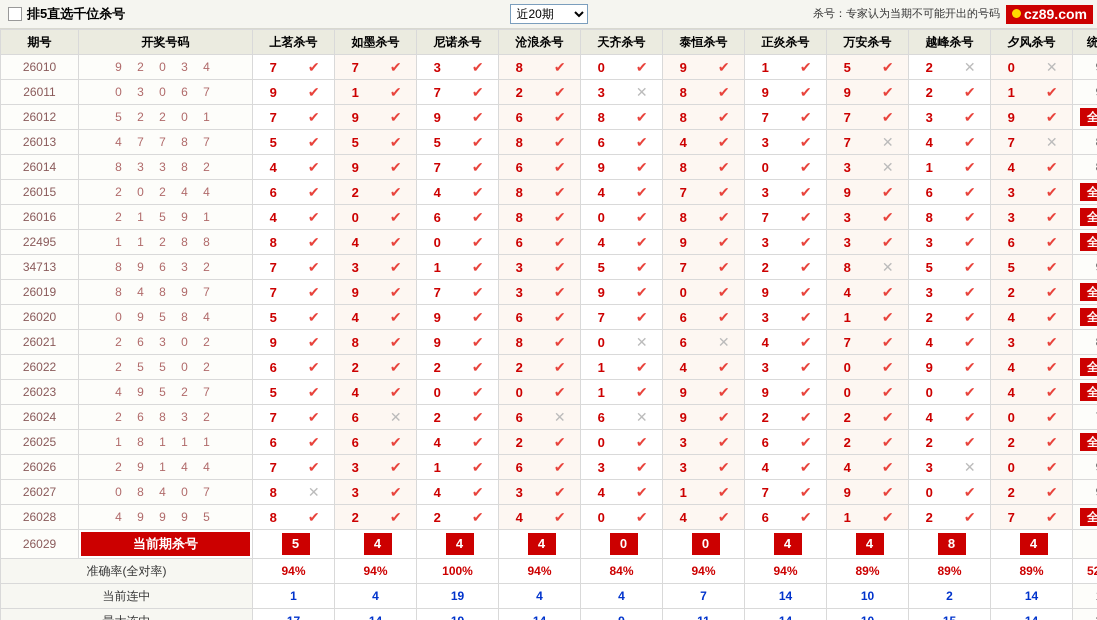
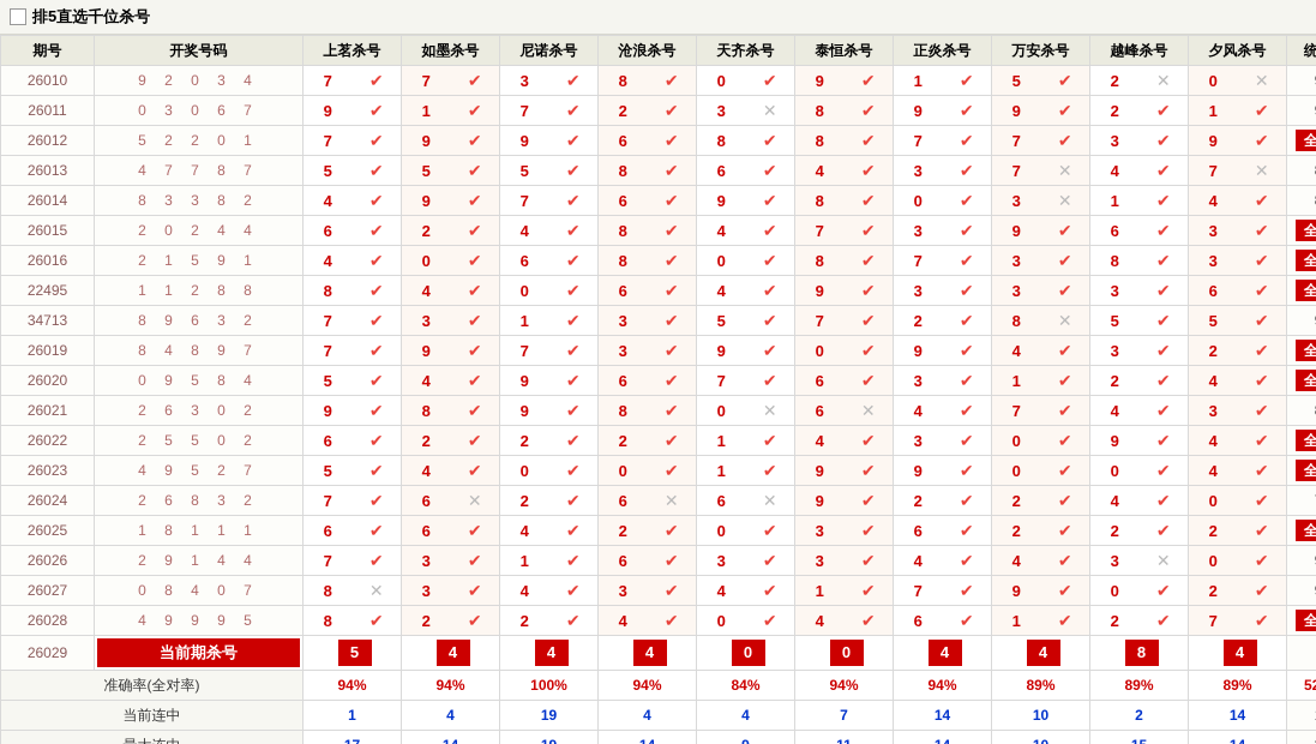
  排5直选千位杀号
- 近20期
- 杀号：专家认为当期不可能开出的号码
- cz89.com
  期号	开奖号码	上茗杀号	如墨杀号	尼诺杀号	沧浪杀号	天齐杀号	泰恒杀号	正炎杀号	万安杀号	越峰杀号	夕风杀号	统
  26010	9 2 0 3 4	7 ✔	7 ✔	3 ✔	8 ✔	0 ✔	9 ✔	1 ✔	5 ✔	2 ✕	0 ✕
  26011	0 3 0 6 7	9 ✔	1 ✔	7 ✔	2 ✔	3 ✕	8 ✔	9 ✔	9 ✔	2 ✔	1 ✔
  26012	5 2 2 0 1	7 ✔	9 ✔	9 ✔	6 ✔	8 ✔	8 ✔	7 ✔	7 ✔	3 ✔	9 ✔	全
  26013	4 7 7 8 7	5 ✔	5 ✔	5 ✔	8 ✔	6 ✔	4 ✔	3 ✔	7 ✕	4 ✔	7 ✕
  26014	8 3 3 8 2	4 ✔	9 ✔	7 ✔	6 ✔	9 ✔	8 ✔	0 ✔	3 ✕	1 ✔	4 ✔
  26015	2 0 2 4 4	6 ✔	2 ✔	4 ✔	8 ✔	4 ✔	7 ✔	3 ✔	9 ✔	6 ✔	3 ✔	全
  26016	2 1 5 9 1	4 ✔	0 ✔	6 ✔	8 ✔	0 ✔	8 ✔	7 ✔	3 ✔	8 ✔	3 ✔	全
  22495	1 1 2 8 8	8 ✔	4 ✔	0 ✔	6 ✔	4 ✔	9 ✔	3 ✔	3 ✔	3 ✔	6 ✔	全
  34713	8 9 6 3 2	7 ✔	3 ✔	1 ✔	3 ✔	5 ✔	7 ✔	2 ✔	8 ✕	5 ✔	5 ✔
  26019	8 4 8 9 7	7 ✔	9 ✔	7 ✔	3 ✔	9 ✔	0 ✔	9 ✔	4 ✔	3 ✔	2 ✔	全
  26020	0 9 5 8 4	5 ✔	4 ✔	9 ✔	6 ✔	7 ✔	6 ✔	3 ✔	1 ✔	2 ✔	4 ✔	全
  26021	2 6 3 0 2	9 ✔	8 ✔	9 ✔	8 ✔	0 ✕	6 ✕	4 ✔	7 ✔	4 ✔	3 ✔
  26022	2 5 5 0 2	6 ✔	2 ✔	2 ✔	2 ✔	1 ✔	4 ✔	3 ✔	0 ✔	9 ✔	4 ✔	全
  26023	4 9 5 2 7	5 ✔	4 ✔	0 ✔	0 ✔	1 ✔	9 ✔	9 ✔	0 ✔	0 ✔	4 ✔	全
  26024	2 6 8 3 2	7 ✔	6 ✕	2 ✔	6 ✕	6 ✕	9 ✔	2 ✔	2 ✔	4 ✔	0 ✔
  26025	1 8 1 1 1	6 ✔	6 ✔	4 ✔	2 ✔	0 ✔	3 ✔	6 ✔	2 ✔	2 ✔	2 ✔	全
  26026	2 9 1 4 4	7 ✔	3 ✔	1 ✔	6 ✔	3 ✔	3 ✔	4 ✔	4 ✔	3 ✕	0 ✔
  26027	0 8 4 0 7	8 ✕	3 ✔	4 ✔	3 ✔	4 ✔	1 ✔	7 ✔	9 ✔	0 ✔	2 ✔
  26028	4 9 9 9 5	8 ✔	2 ✔	2 ✔	4 ✔	0 ✔	4 ✔	6 ✔	1 ✔	2 ✔	7 ✔	全
  26029	当前期杀号	5	4	4	4	0	0	4	4	8	4
  准确率(全对率)	94%	94%	100%	94%	84%	94%	94%	89%	89%	89%	5
  当前连中	1	4	19	4	4	7	14	10	2	14
